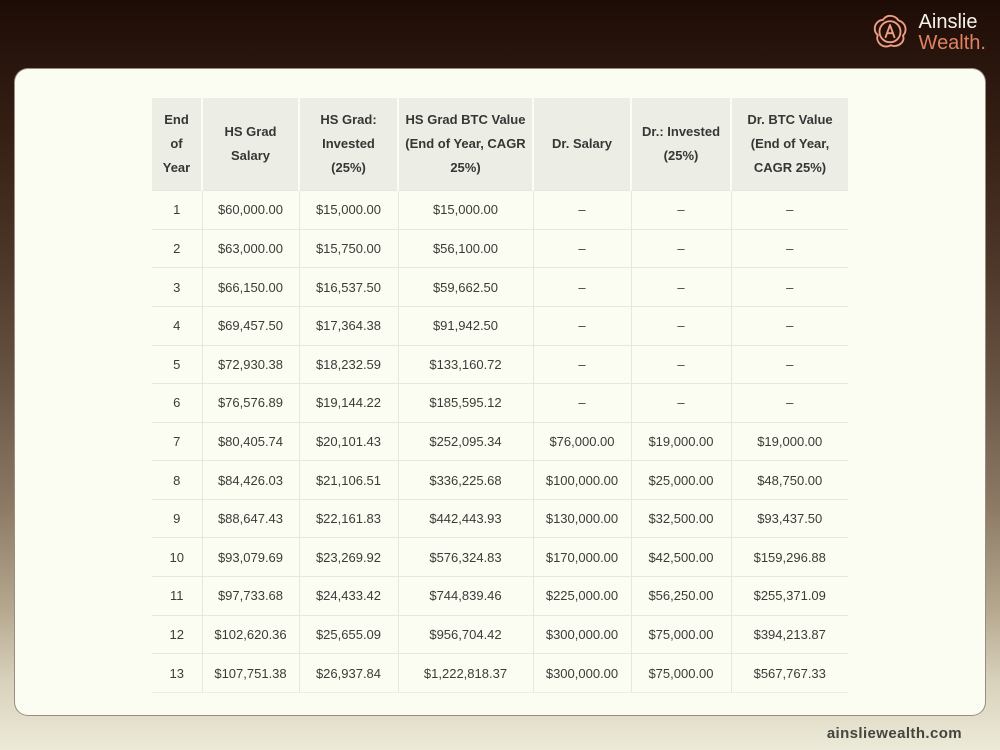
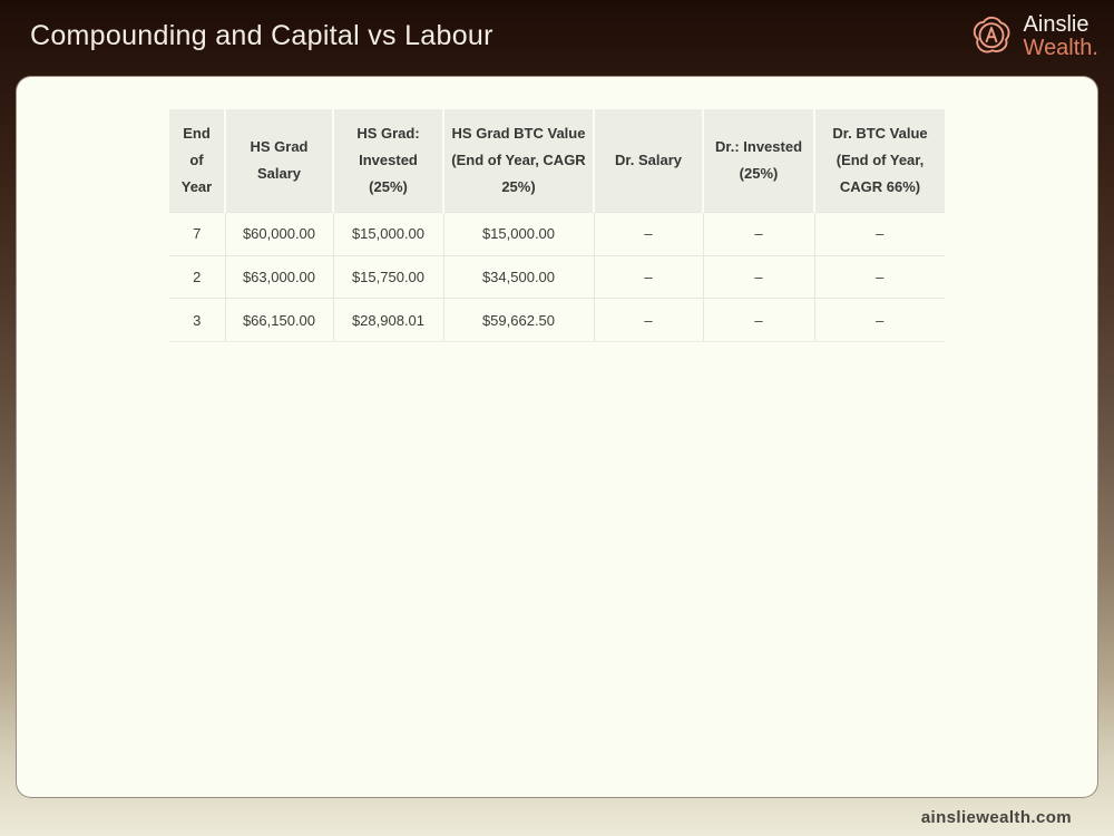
+ Compounding and Capital vs Labour
  Ainslie
  Wealth.
- End of Year	HS Grad Salary	HS Grad: Invested (25%)	HS Grad BTC Value (End of Year, CAGR 25%)	Dr. Salary	Dr.: Invested (25%)	Dr. BTC Value (End of Year, CAGR 25%)
+ End of Year	HS Grad Salary	HS Grad: Invested (25%)	HS Grad BTC Value (End of Year, CAGR 25%)	Dr. Salary	Dr.: Invested (25%)	Dr. BTC Value (End of Year, CAGR 66%)
- 1	$60,000.00	$15,000.00	$15,000.00	–	–	–
+ 7	$60,000.00	$15,000.00	$15,000.00	–	–	–
- 2	$63,000.00	$15,750.00	$56,100.00	–	–	–
+ 2	$63,000.00	$15,750.00	$34,500.00	–	–	–
- 3	$66,150.00	$16,537.50	$59,662.50	–	–	–
+ 3	$66,150.00	$28,908.01	$59,662.50	–	–	–
- 4	$69,457.50	$17,364.38	$91,942.50	–	–	–
- 5	$72,930.38	$18,232.59	$133,160.72	–	–	–
- 6	$76,576.89	$19,144.22	$185,595.12	–	–	–
- 7	$80,405.74	$20,101.43	$252,095.34	$76,000.00	$19,000.00	$19,000.00
- 8	$84,426.03	$21,106.51	$336,225.68	$100,000.00	$25,000.00	$48,750.00
- 9	$88,647.43	$22,161.83	$442,443.93	$130,000.00	$32,500.00	$93,437.50
- 10	$93,079.69	$23,269.92	$576,324.83	$170,000.00	$42,500.00	$159,296.88
- 11	$97,733.68	$24,433.42	$744,839.46	$225,000.00	$56,250.00	$255,371.09
- 12	$102,620.36	$25,655.09	$956,704.42	$300,000.00	$75,000.00	$394,213.87
- 13	$107,751.38	$26,937.84	$1,222,818.37	$300,000.00	$75,000.00	$567,767.33
  ainsliewealth.com
